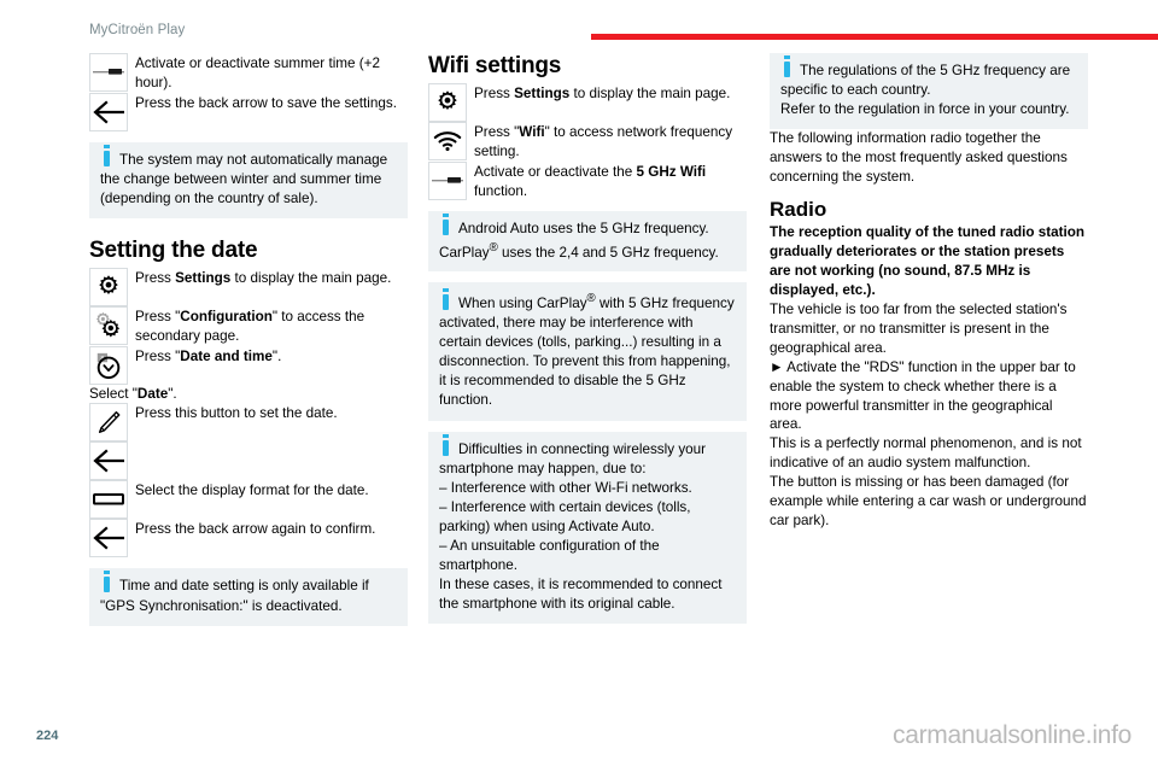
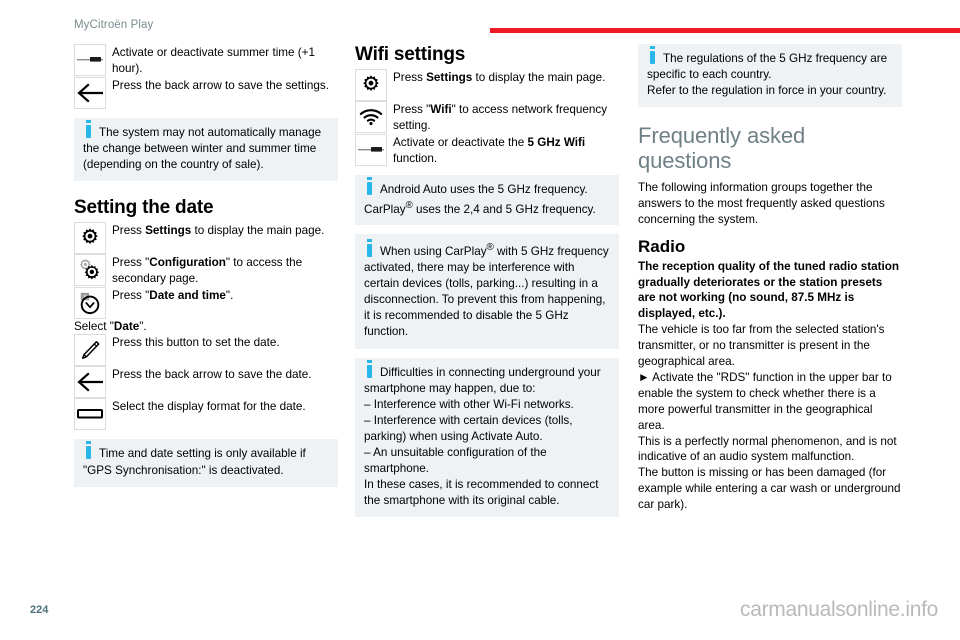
  MyCitroën Play
- Activate or deactivate summer time (+2 hour).
+ Activate or deactivate summer time (+1 hour).
  Press the back arrow to save the settings.
  The system may not automatically manage the change between winter and summer time (depending on the country of sale).
  Setting the date
  Press Settings to display the main page.
  Press "Configuration" to access the secondary page.
  Press "Date and time".
  Select "Date".
  Press this button to set the date.
+ Press the back arrow to save the date.
  Select the display format for the date.
- Press the back arrow again to confirm.
  Time and date setting is only available if "GPS Synchronisation:" is deactivated.
  Wifi settings
  Press Settings to display the main page.
  Press "Wifi" to access network frequency setting.
  Activate or deactivate the 5 GHz Wifi function.
  Android Auto uses the 5 GHz frequency. CarPlay® uses the 2,4 and 5 GHz frequency.
  When using CarPlay® with 5 GHz frequency activated, there may be interference with certain devices (tolls, parking...) resulting in a disconnection. To prevent this from happening, it is recommended to disable the 5 GHz function.
- Difficulties in connecting wirelessly your smartphone may happen, due to:
+ Difficulties in connecting underground your smartphone may happen, due to:
  – Interference with other Wi-Fi networks.
  – Interference with certain devices (tolls, parking) when using Activate Auto.
  – An unsuitable configuration of the smartphone.
  In these cases, it is recommended to connect the smartphone with its original cable.
  The regulations of the 5 GHz frequency are specific to each country.
  Refer to the regulation in force in your country.
+ Frequently asked questions
- The following information radio together the answers to the most frequently asked questions concerning the system.
+ The following information groups together the answers to the most frequently asked questions concerning the system.
  Radio
  The reception quality of the tuned radio station gradually deteriorates or the station presets are not working (no sound, 87.5 MHz is displayed, etc.).
  The vehicle is too far from the selected station's transmitter, or no transmitter is present in the geographical area.
  ► Activate the "RDS" function in the upper bar to enable the system to check whether there is a more powerful transmitter in the geographical area.
  This is a perfectly normal phenomenon, and is not indicative of an audio system malfunction.
  The button is missing or has been damaged (for example while entering a car wash or underground car park).
  224
  carmanualsonline.info
